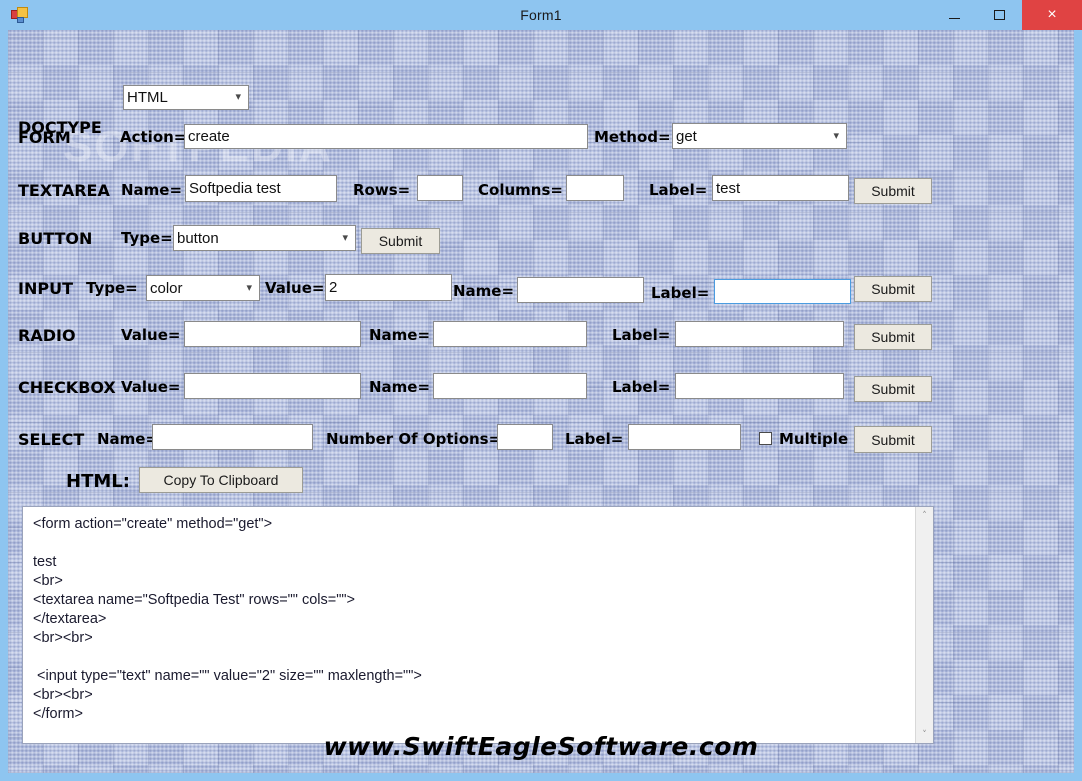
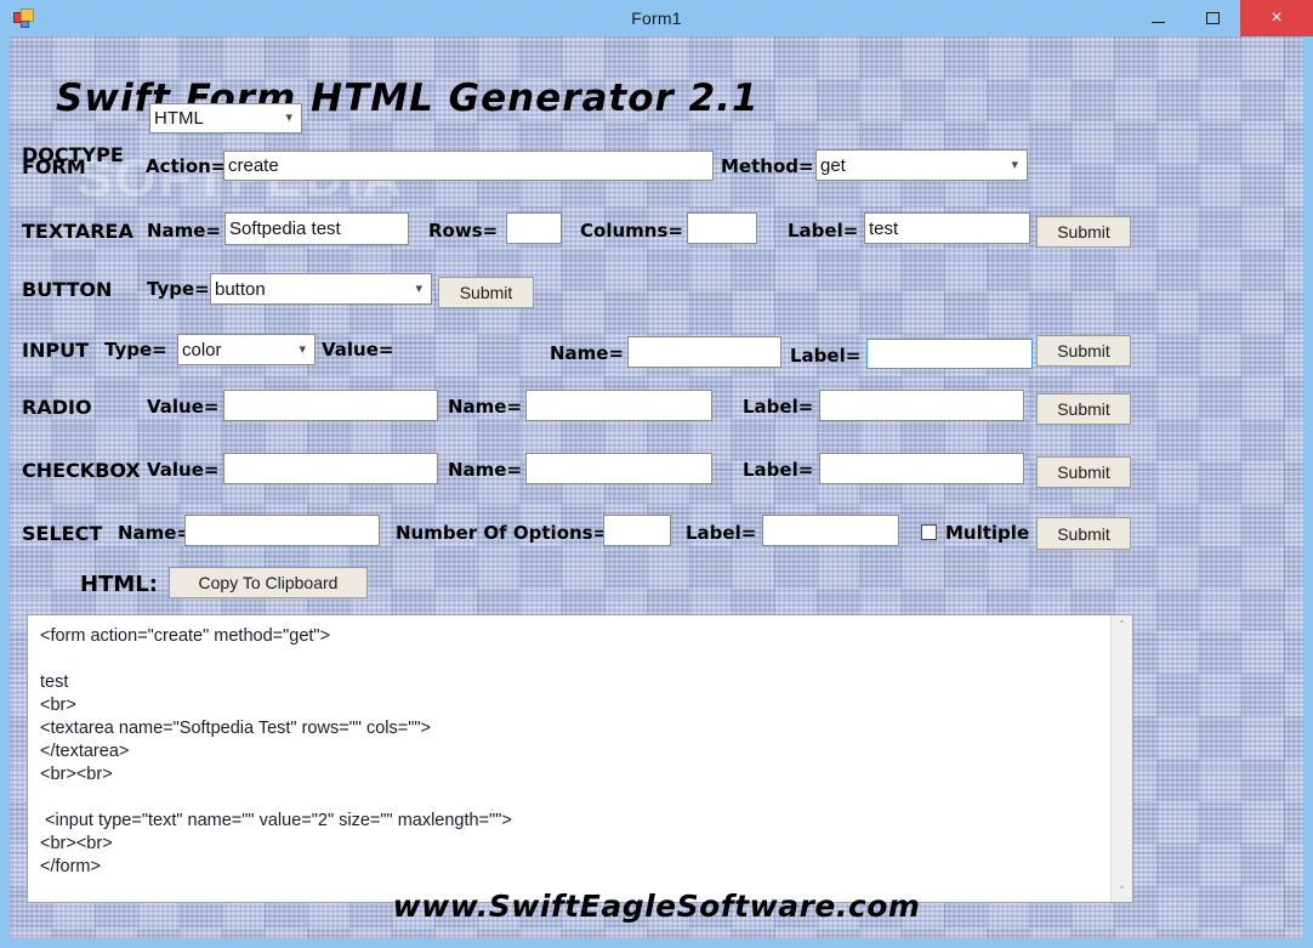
  Form1
  ×
+ Swift Form HTML Generator 2.1
  DOCTYPE
  HTML
  ▾
  FORM
  Action=
  create
  Method=
  get
  ▾
  TEXTAREA
  Name=
  Softpedia test
  Rows=
  Columns=
  Label=
  test
  Submit
  BUTTON
  Type=
  button
  ▾
  Submit
  INPUT
  Type=
  color
  ▾
  Value=
- 2
  Name=
  Label=
  Submit
  RADIO
  Value=
  Name=
  Label=
  Submit
  CHECKBOX
  Value=
  Name=
  Label=
  Submit
  SELECT
  Name
  Number Of Options=
  Label=
  Multiple
  Submit
  HTML:
  Copy To Clipboard
  <form action="create" method="get">
  test
  <br>
  <textarea name="Softpedia Test" rows="" cols="">
  </textarea>
  <br><br>
  <input type="text" name="" value="2" size="" maxlength="">
  <br><br>
  </form>
  ˄
  ˅
  www.SwiftEagleSoftware.com
